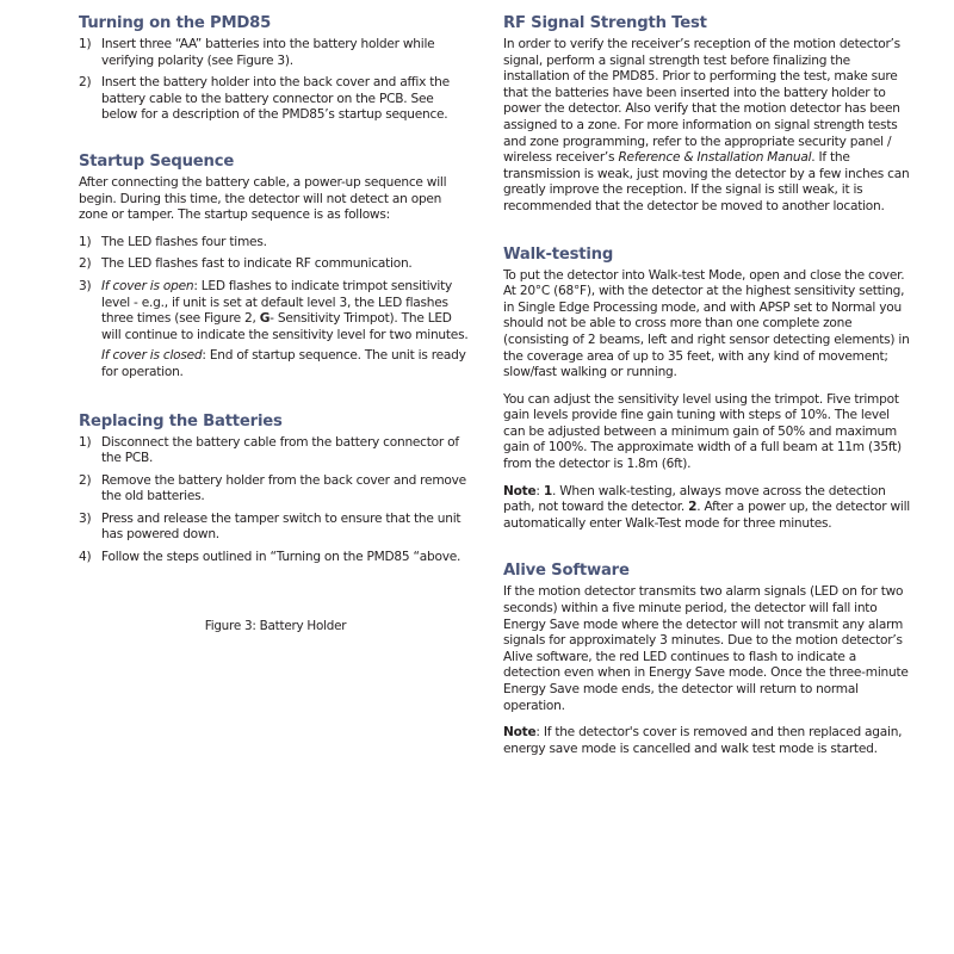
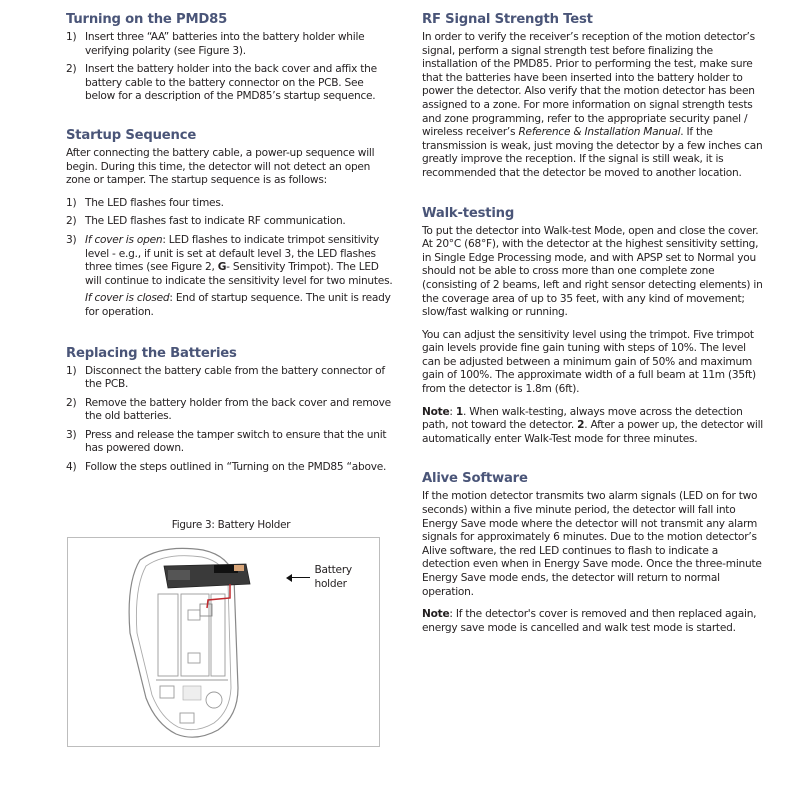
  Turning on the PMD85
  1)
  Insert three “AA” batteries into the battery holder while verifying polarity (see Figure 3).
  2)
  Insert the battery holder into the back cover and affix the battery cable to the battery connector on the PCB. See below for a description of the PMD85’s startup sequence.
  Startup Sequence
  After connecting the battery cable, a power-up sequence will begin. During this time, the detector will not detect an open zone or tamper. The startup sequence is as follows:
  1)
  The LED flashes four times.
  2)
  The LED flashes fast to indicate RF communication.
  3)
  If cover is open: LED flashes to indicate trimpot sensitivity level - e.g., if unit is set at default level 3, the LED flashes three times (see Figure 2, G- Sensitivity Trimpot). The LED will continue to indicate the sensitivity level for two minutes.
  If cover is closed: End of startup sequence. The unit is ready for operation.
  Replacing the Batteries
  1)
  Disconnect the battery cable from the battery connector of the PCB.
  2)
  Remove the battery holder from the back cover and remove the old batteries.
  3)
  Press and release the tamper switch to ensure that the unit has powered down.
  4)
  Follow the steps outlined in “Turning on the PMD85 “above.
  Figure 3: Battery Holder
+ Battery holder
  RF Signal Strength Test
  In order to verify the receiver’s reception of the motion detector’s signal, perform a signal strength test before finalizing the installation of the PMD85. Prior to performing the test, make sure that the batteries have been inserted into the battery holder to power the detector. Also verify that the motion detector has been assigned to a zone. For more information on signal strength tests and zone programming, refer to the appropriate security panel / wireless receiver’s Reference & Installation Manual. If the transmission is weak, just moving the detector by a few inches can greatly improve the reception. If the signal is still weak, it is recommended that the detector be moved to another location.
  Walk-testing
  To put the detector into Walk-test Mode, open and close the cover. At 20°C (68°F), with the detector at the highest sensitivity setting, in Single Edge Processing mode, and with APSP set to Normal you should not be able to cross more than one complete zone (consisting of 2 beams, left and right sensor detecting elements) in the coverage area of up to 35 feet, with any kind of movement; slow/fast walking or running.
  You can adjust the sensitivity level using the trimpot. Five trimpot gain levels provide fine gain tuning with steps of 10%. The level can be adjusted between a minimum gain of 50% and maximum gain of 100%. The approximate width of a full beam at 11m (35ft) from the detector is 1.8m (6ft).
  Note: 1. When walk-testing, always move across the detection path, not toward the detector. 2. After a power up, the detector will automatically enter Walk-Test mode for three minutes.
  Alive Software
- If the motion detector transmits two alarm signals (LED on for two seconds) within a five minute period, the detector will fall into Energy Save mode where the detector will not transmit any alarm signals for approximately 3 minutes. Due to the motion detector’s Alive software, the red LED continues to flash to indicate a detection even when in Energy Save mode. Once the three-minute Energy Save mode ends, the detector will return to normal operation.
+ If the motion detector transmits two alarm signals (LED on for two seconds) within a five minute period, the detector will fall into Energy Save mode where the detector will not transmit any alarm signals for approximately 6 minutes. Due to the motion detector’s Alive software, the red LED continues to flash to indicate a detection even when in Energy Save mode. Once the three-minute Energy Save mode ends, the detector will return to normal operation.
  Note: If the detector's cover is removed and then replaced again, energy save mode is cancelled and walk test mode is started.
